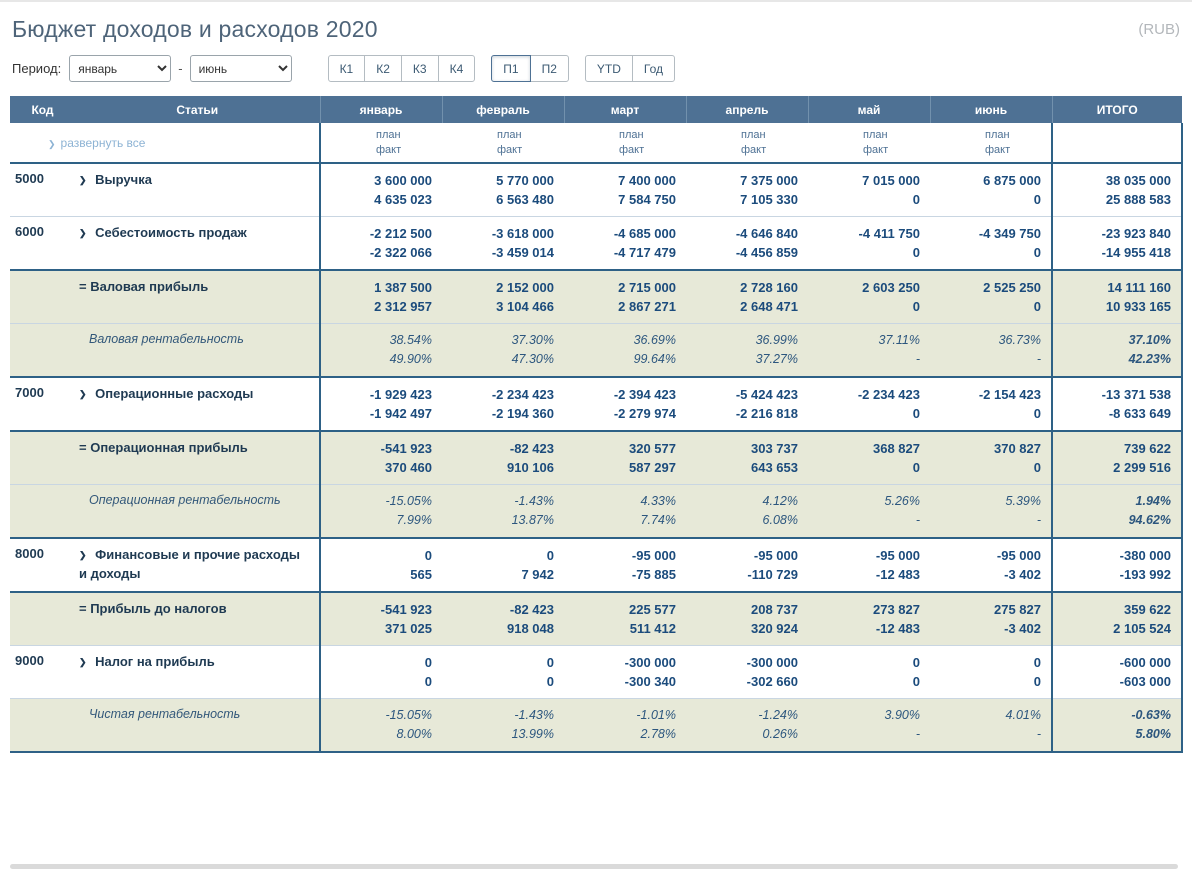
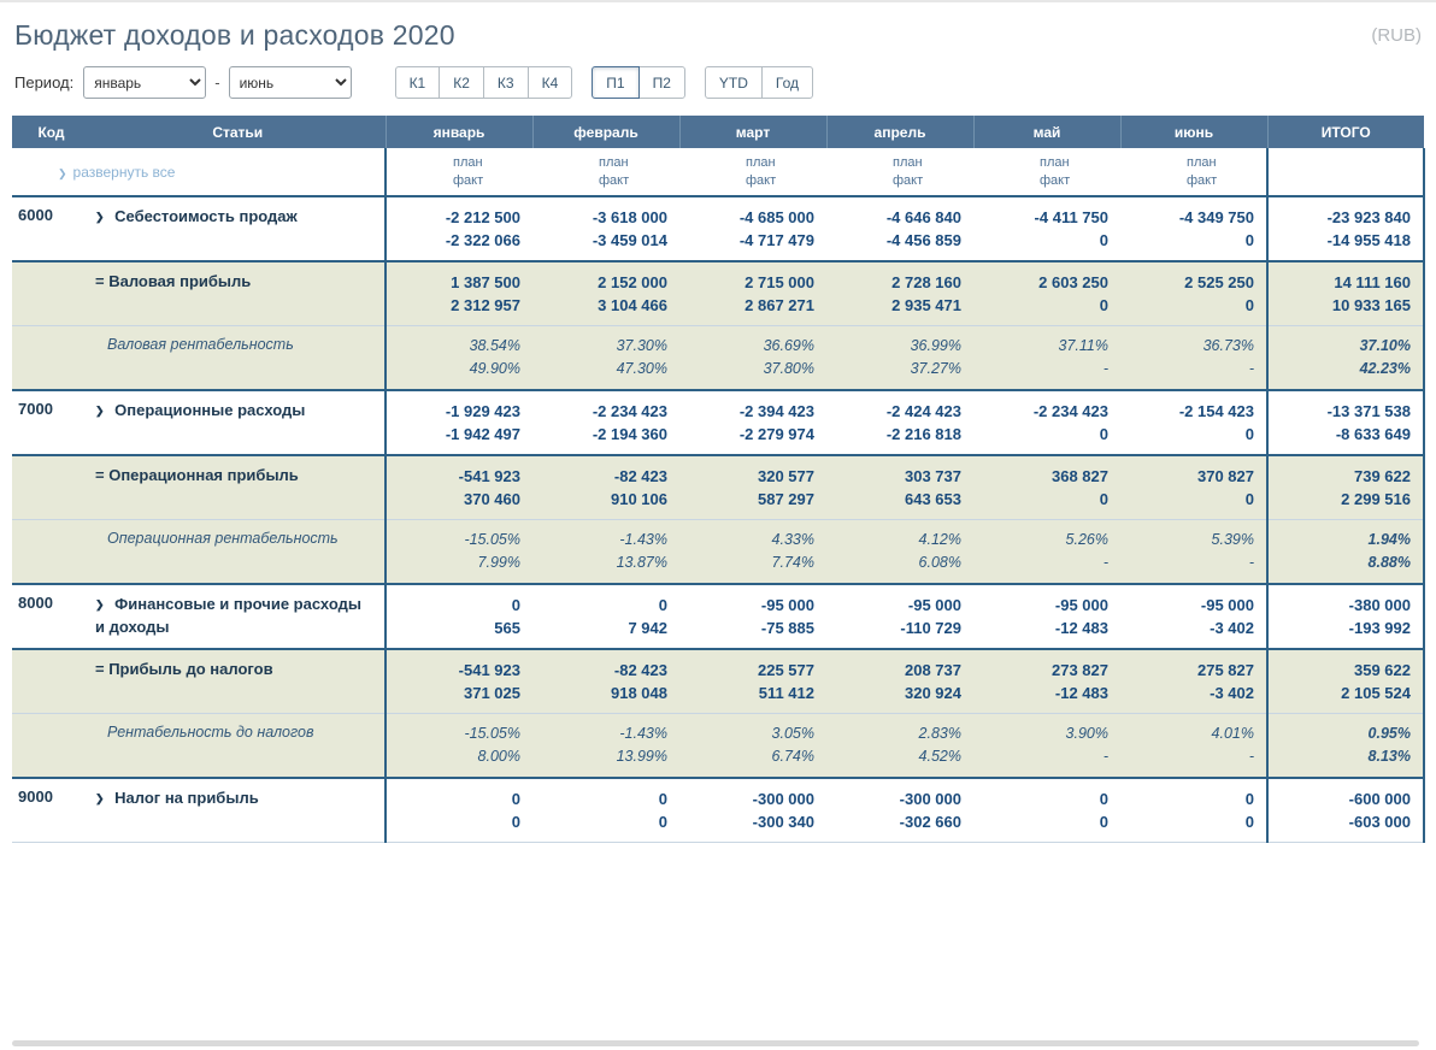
  Бюджет доходов и расходов 2020
  (RUB)
  Период:
  январь
  -
  июнь
  К1
  К2
  К3
  К4
  П1
  П2
  YTD
  Год
  Код	Статьи	январь	февраль	март	апрель	май	июнь	ИТОГО
  ❯ развернуть все	планфакт	планфакт	планфакт	планфакт	планфакт	планфакт
- 5000	❯ Выручка	3 600 0004 635 023	5 770 0006 563 480	7 400 0007 584 750	7 375 0007 105 330	7 015 0000	6 875 0000	38 035 00025 888 583
  6000	❯ Себестоимость продаж	-2 212 500-2 322 066	-3 618 000-3 459 014	-4 685 000-4 717 479	-4 646 840-4 456 859	-4 411 7500	-4 349 7500	-23 923 840-14 955 418
- 	= Валовая прибыль	1 387 5002 312 957	2 152 0003 104 466	2 715 0002 867 271	2 728 1602 648 471	2 603 2500	2 525 2500	14 111 16010 933 165
+ 	= Валовая прибыль	1 387 5002 312 957	2 152 0003 104 466	2 715 0002 867 271	2 728 1602 935 471	2 603 2500	2 525 2500	14 111 16010 933 165
- 	Валовая рентабельность	38.54%49.90%	37.30%47.30%	36.69%99.64%	36.99%37.27%	37.11%-	36.73%-	37.10%42.23%
+ 	Валовая рентабельность	38.54%49.90%	37.30%47.30%	36.69%37.80%	36.99%37.27%	37.11%-	36.73%-	37.10%42.23%
- 7000	❯ Операционные расходы	-1 929 423-1 942 497	-2 234 423-2 194 360	-2 394 423-2 279 974	-5 424 423-2 216 818	-2 234 4230	-2 154 4230	-13 371 538-8 633 649
+ 7000	❯ Операционные расходы	-1 929 423-1 942 497	-2 234 423-2 194 360	-2 394 423-2 279 974	-2 424 423-2 216 818	-2 234 4230	-2 154 4230	-13 371 538-8 633 649
  	= Операционная прибыль	-541 923370 460	-82 423910 106	320 577587 297	303 737643 653	368 8270	370 8270	739 6222 299 516
- 	Операционная рентабельность	-15.05%7.99%	-1.43%13.87%	4.33%7.74%	4.12%6.08%	5.26%-	5.39%-	1.94%94.62%
+ 	Операционная рентабельность	-15.05%7.99%	-1.43%13.87%	4.33%7.74%	4.12%6.08%	5.26%-	5.39%-	1.94%8.88%
  8000	❯ Финансовые и прочие расходы и доходы	0565	07 942	-95 000-75 885	-95 000-110 729	-95 000-12 483	-95 000-3 402	-380 000-193 992
  	= Прибыль до налогов	-541 923371 025	-82 423918 048	225 577511 412	208 737320 924	273 827-12 483	275 827-3 402	359 6222 105 524
+ 	Рентабельность до налогов	-15.05%8.00%	-1.43%13.99%	3.05%6.74%	2.83%4.52%	3.90%-	4.01%-	0.95%8.13%
  9000	❯ Налог на прибыль	00	00	-300 000-300 340	-300 000-302 660	00	00	-600 000-603 000
- 	Чистая рентабельность	-15.05%8.00%	-1.43%13.99%	-1.01%2.78%	-1.24%0.26%	3.90%-	4.01%-	-0.63%5.80%
